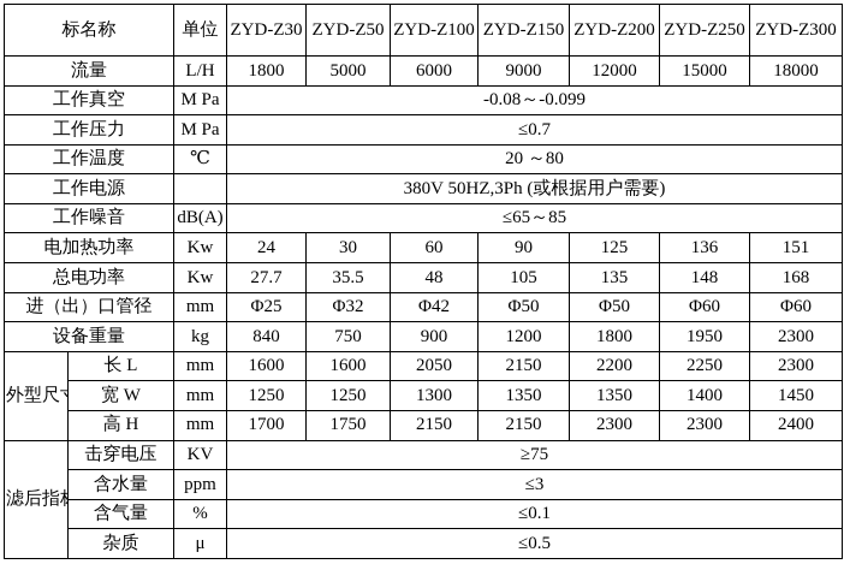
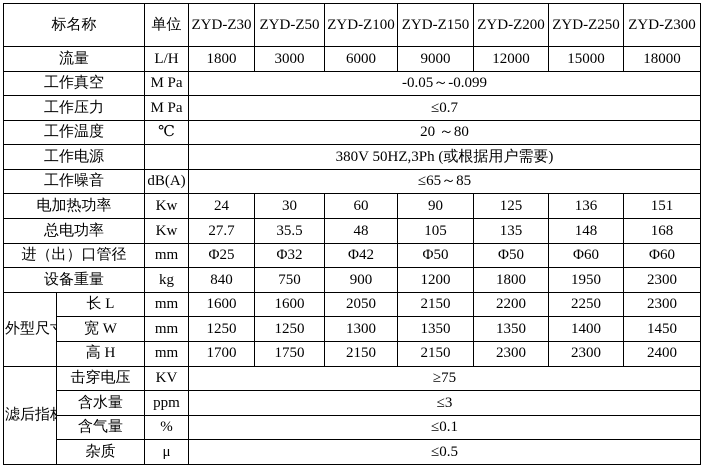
  标名称	单位	ZYD-Z30	ZYD-Z50	ZYD-Z100	ZYD-Z150	ZYD-Z200	ZYD-Z250	ZYD-Z300
- 流量	L/H	1800	5000	6000	9000	12000	15000	18000
+ 流量	L/H	1800	3000	6000	9000	12000	15000	18000
- 工作真空	M Pa	-0.08～-0.099
+ 工作真空	M Pa	-0.05～-0.099
  工作压力	M Pa	≤0.7
  工作温度	℃	20 ～80
  工作电源		380V 50HZ,3Ph (或根据用户需要)
  工作噪音	dB(A)	≤65～85
  电加热功率	Kw	24	30	60	90	125	136	151
  总电功率	Kw	27.7	35.5	48	105	135	148	168
  进（出）口管径	mm	Φ25	Φ32	Φ42	Φ50	Φ50	Φ60	Φ60
  设备重量	kg	840	750	900	1200	1800	1950	2300
  外型尺	长 L	mm	1600	1600	2050	2150	2200	2250	2300
  宽 W	mm	1250	1250	1300	1350	1350	1400	1450
  高 H	mm	1700	1750	2150	2150	2300	2300	2400
  滤后指	击穿电压	KV	≥75
  含水量	ppm	≤3
  含气量	%	≤0.1
  杂质	μ	≤0.5
